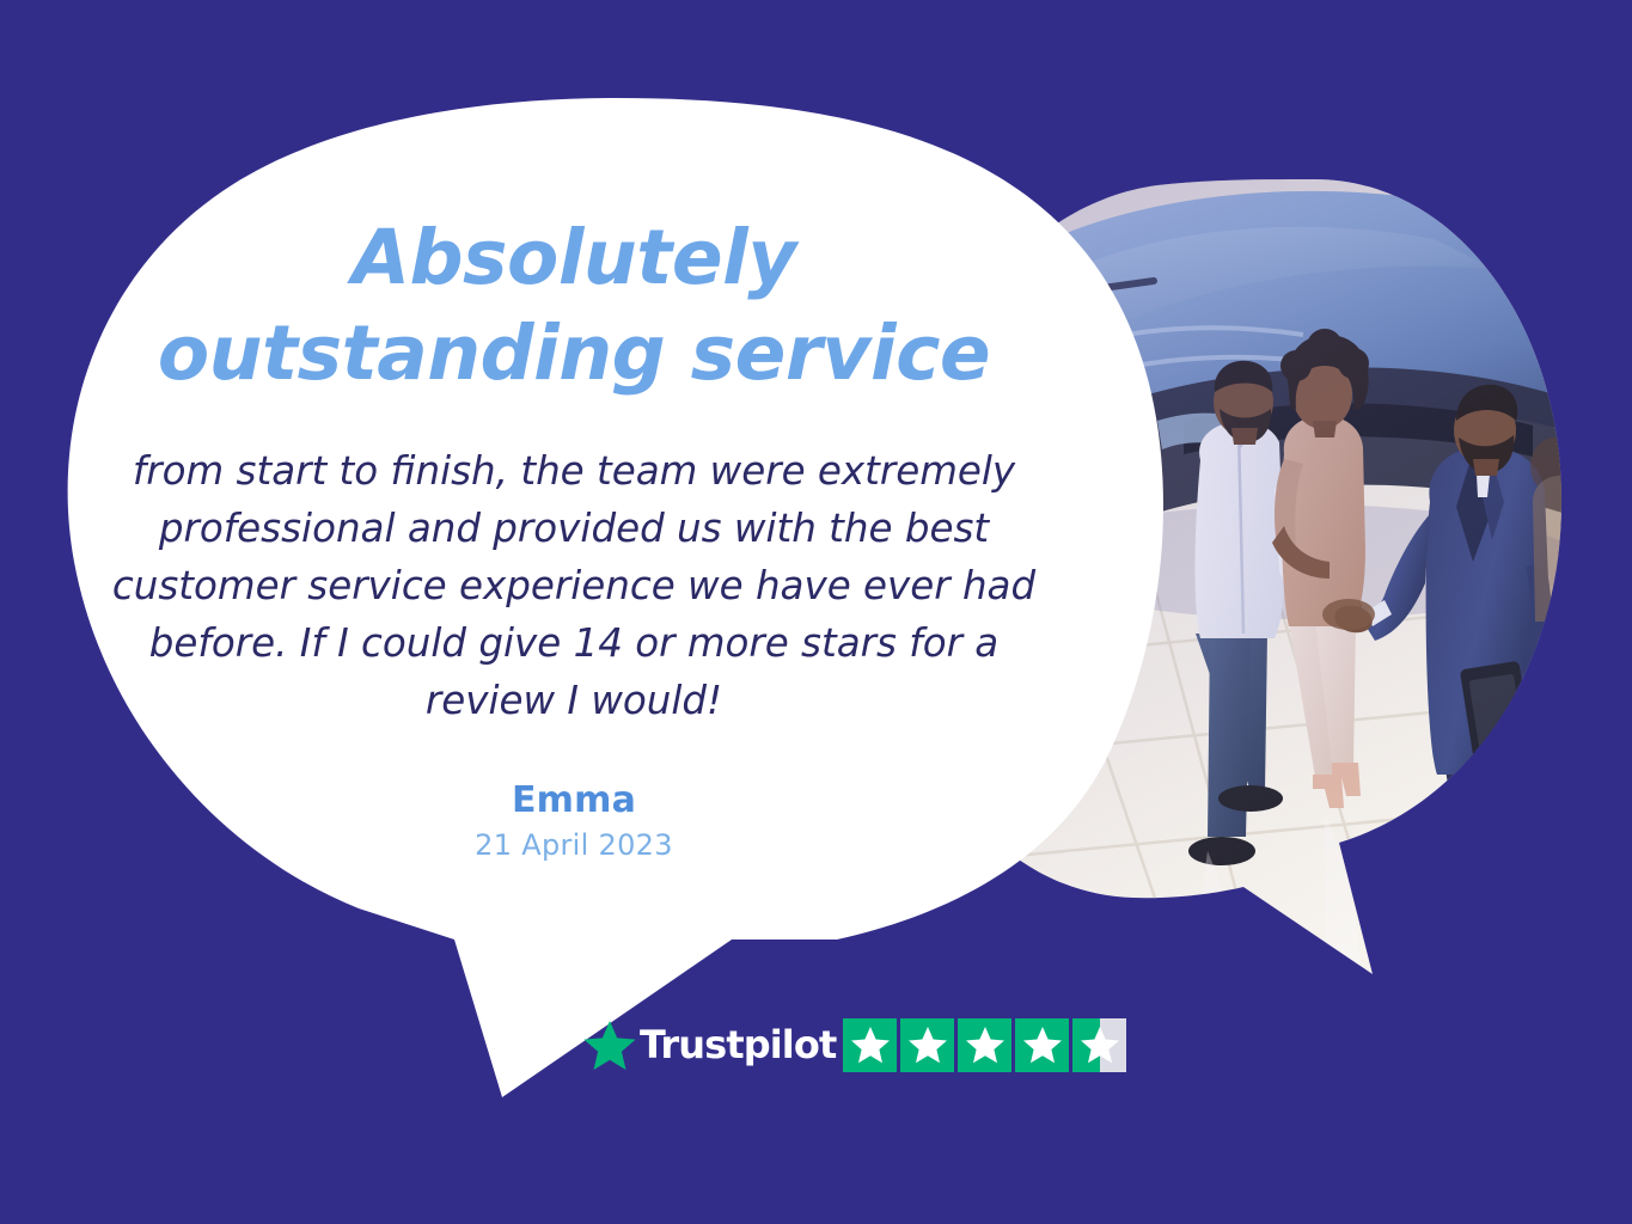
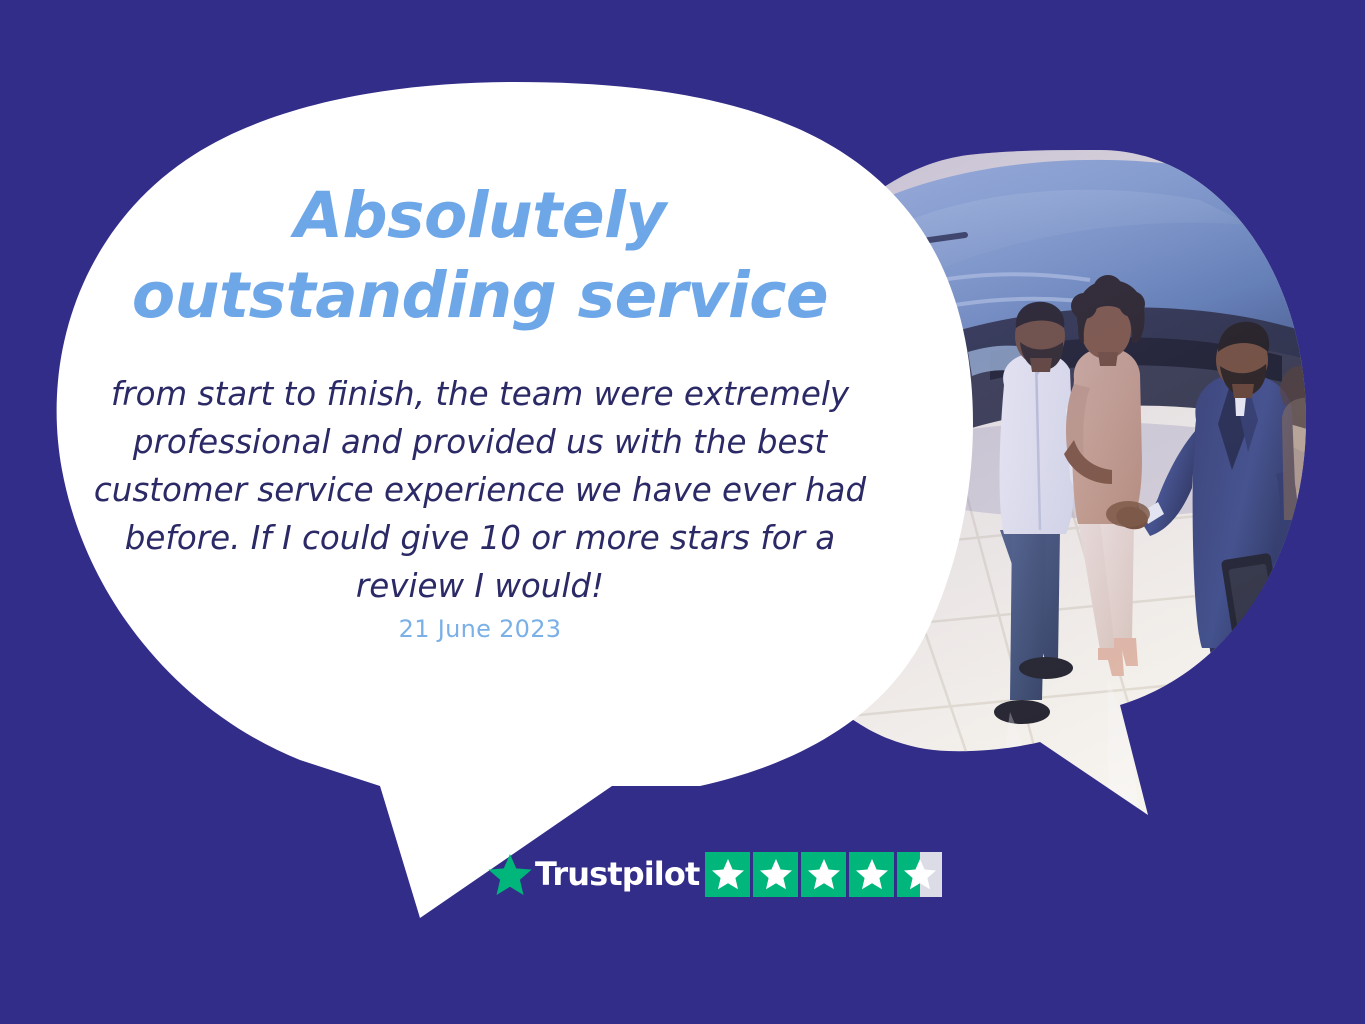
  Absolutely outstanding service
- from start to finish, the team were extremely professional and provided us with the best customer service experience we have ever had before. If I could give 14 or more stars for a review I would!
+ from start to finish, the team were extremely professional and provided us with the best customer service experience we have ever had before. If I could give 10 or more stars for a review I would!
- Emma
- 21 April 2023
+ 21 June 2023
  Trustpilot
